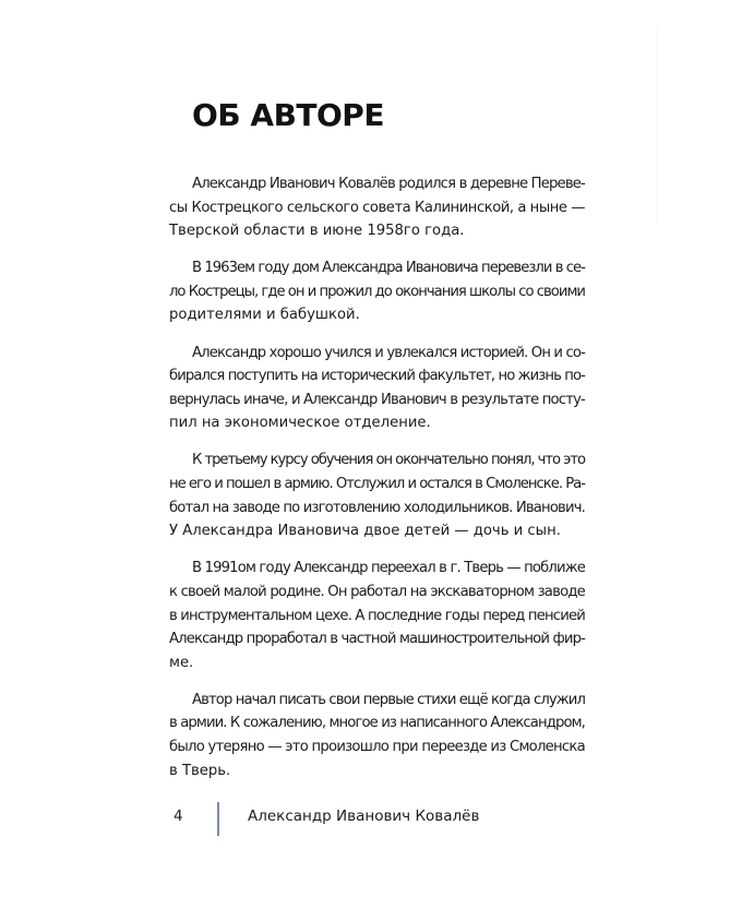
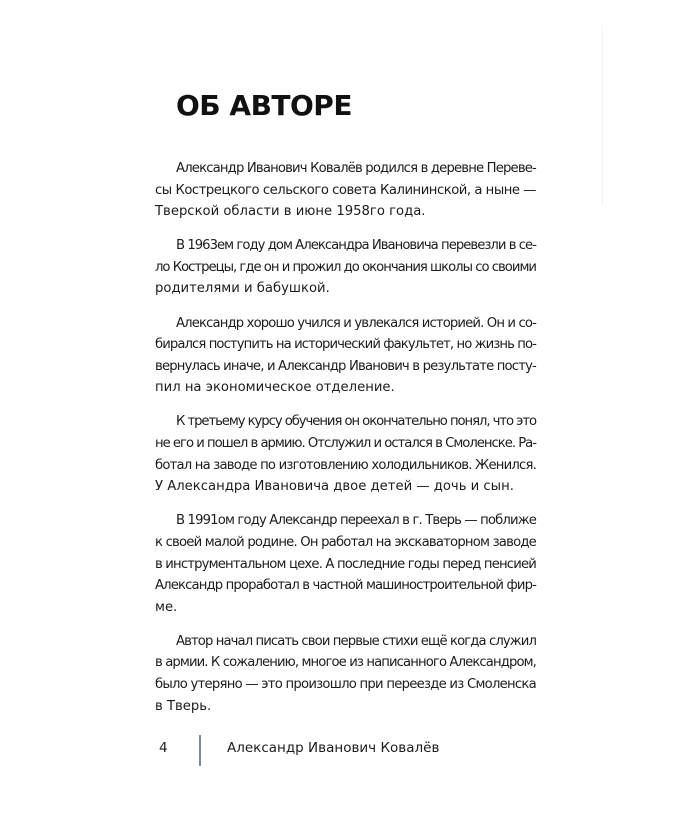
  ОБ АВТОРЕ
  Александр Иванович Ковалёв родился в деревне Переве-
  сы Кострецкого сельского совета Калининской, а ныне —
  Тверской области в июне 1958го года.
  В 1963ем году дом Александра Ивановича перевезли в се-
  ло Кострецы, где он и прожил до окончания школы со своими
  родителями и бабушкой.
  Александр хорошо учился и увлекался историей. Он и со-
  бирался поступить на исторический факультет, но жизнь по-
  вернулась иначе, и Александр Иванович в результате посту-
  пил на экономическое отделение.
  К третьему курсу обучения он окончательно понял, что это
  не его и пошел в армию. Отслужил и остался в Смоленске. Ра-
- ботал на заводе по изготовлению холодильников. Иванович.
+ ботал на заводе по изготовлению холодильников. Женился.
  У Александра Ивановича двое детей — дочь и сын.
  В 1991ом году Александр переехал в г. Тверь — поближе
  к своей малой родине. Он работал на экскаваторном заводе
  в инструментальном цехе. А последние годы перед пенсией
  Александр проработал в частной машиностроительной фир-
  ме.
  Автор начал писать свои первые стихи ещё когда служил
  в армии. К сожалению, многое из написанного Александром,
  было утеряно — это произошло при переезде из Смоленска
  в Тверь.
  4
  Александр Иванович Ковалёв
